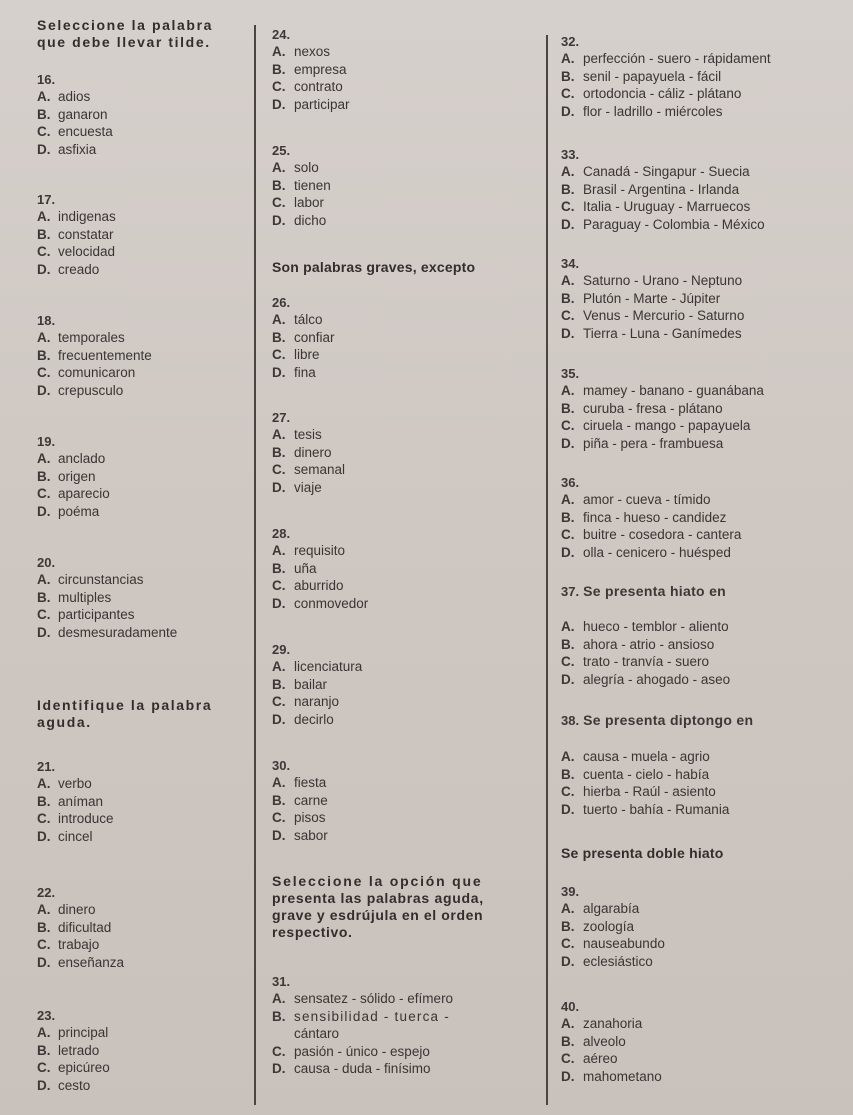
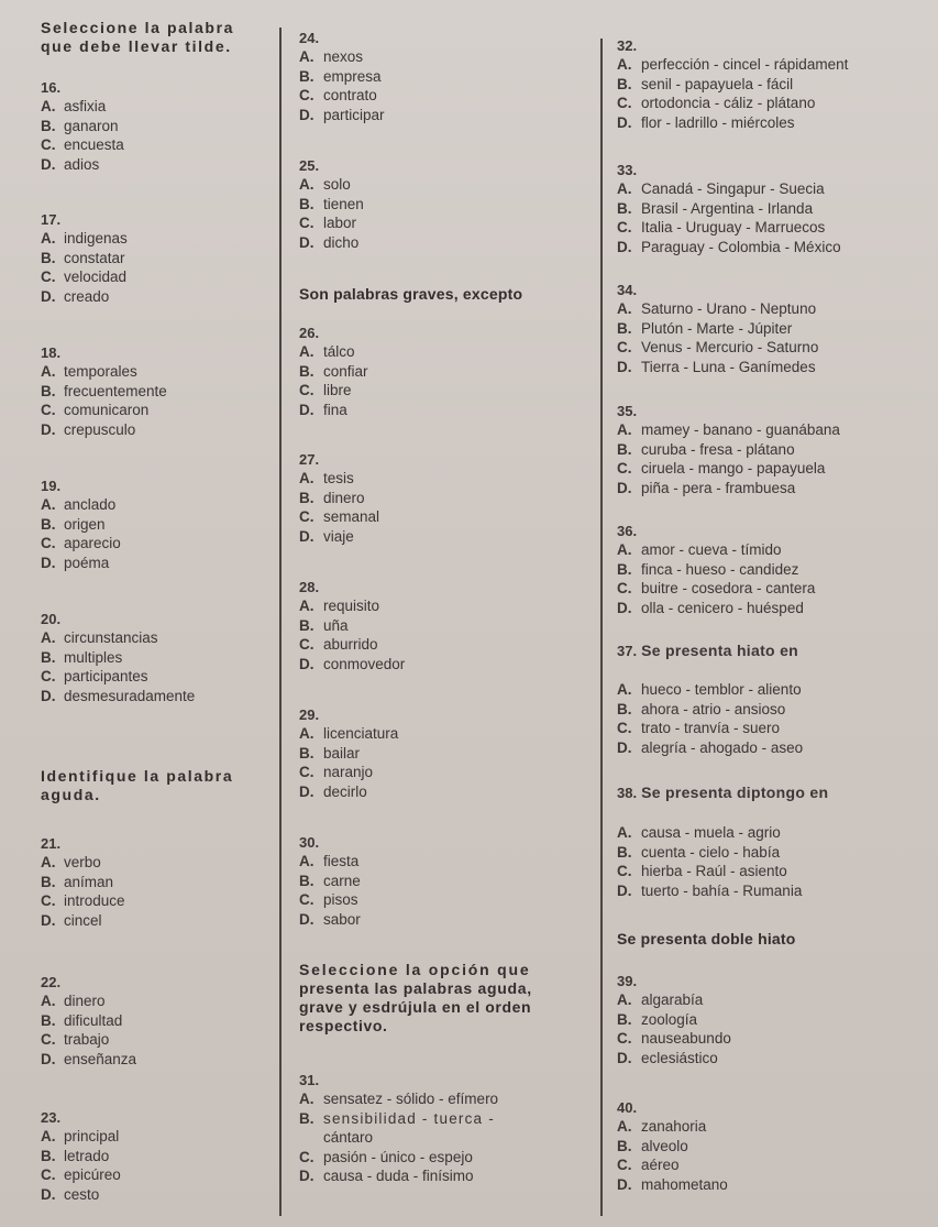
  Seleccione la palabra
  que debe llevar tilde.
  16.
- A. adios
+ A. asfixia
  B. ganaron
  C. encuesta
- D. asfixia
+ D. adios
  17.
  A. indigenas
  B. constatar
  C. velocidad
  D. creado
  18.
  A. temporales
  B. frecuentemente
  C. comunicaron
  D. crepusculo
  19.
  A. anclado
  B. origen
  C. aparecio
  D. poéma
  20.
  A. circunstancias
  B. multiples
  C. participantes
  D. desmesuradamente
  Identifique la palabra
  aguda.
  21.
  A. verbo
  B. aníman
  C. introduce
  D. cincel
  22.
  A. dinero
  B. dificultad
  C. trabajo
  D. enseñanza
  23.
  A. principal
  B. letrado
  C. epicúreo
  D. cesto
  24.
  A. nexos
  B. empresa
  C. contrato
  D. participar
  25.
  A. solo
  B. tienen
  C. labor
  D. dicho
  Son palabras graves, excepto
  26.
  A. tálco
  B. confiar
  C. libre
  D. fina
  27.
  A. tesis
  B. dinero
  C. semanal
  D. viaje
  28.
  A. requisito
  B. uña
  C. aburrido
  D. conmovedor
  29.
  A. licenciatura
  B. bailar
  C. naranjo
  D. decirlo
  30.
  A. fiesta
  B. carne
  C. pisos
  D. sabor
  Seleccione la opción que
  presenta las palabras aguda,
  grave y esdrújula en el orden
  respectivo.
  31.
  A. sensatez - sólido - efímero
  B. sensibilidad - tuerca -
  cántaro
  C. pasión - único - espejo
  D. causa - duda - finísimo
  32.
- A. perfección - suero - rápidament
+ A. perfección - cincel - rápidament
  B. senil - papayuela - fácil
  C. ortodoncia - cáliz - plátano
  D. flor - ladrillo - miércoles
  33.
  A. Canadá - Singapur - Suecia
  B. Brasil - Argentina - Irlanda
  C. Italia - Uruguay - Marruecos
  D. Paraguay - Colombia - México
  34.
  A. Saturno - Urano - Neptuno
  B. Plutón - Marte - Júpiter
  C. Venus - Mercurio - Saturno
  D. Tierra - Luna - Ganímedes
  35.
  A. mamey - banano - guanábana
  B. curuba - fresa - plátano
  C. ciruela - mango - papayuela
  D. piña - pera - frambuesa
  36.
  A. amor - cueva - tímido
  B. finca - hueso - candidez
  C. buitre - cosedora - cantera
  D. olla - cenicero - huésped
  37. Se presenta hiato en
  A. hueco - temblor - aliento
  B. ahora - atrio - ansioso
  C. trato - tranvía - suero
  D. alegría - ahogado - aseo
  38. Se presenta diptongo en
  A. causa - muela - agrio
  B. cuenta - cielo - había
  C. hierba - Raúl - asiento
  D. tuerto - bahía - Rumania
  Se presenta doble hiato
  39.
  A. algarabía
  B. zoología
  C. nauseabundo
  D. eclesiástico
  40.
  A. zanahoria
  B. alveolo
  C. aéreo
  D. mahometano
